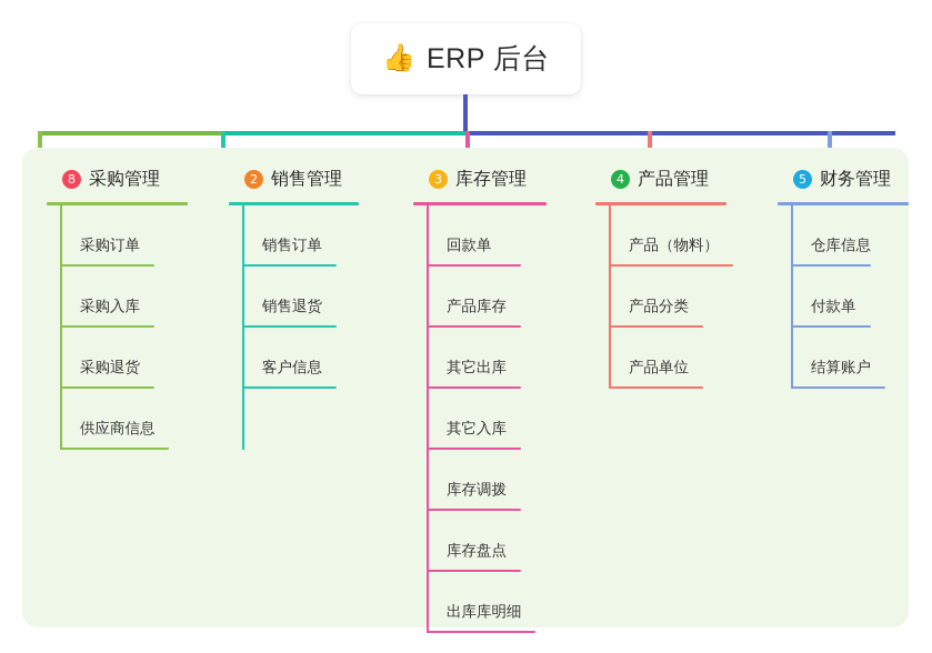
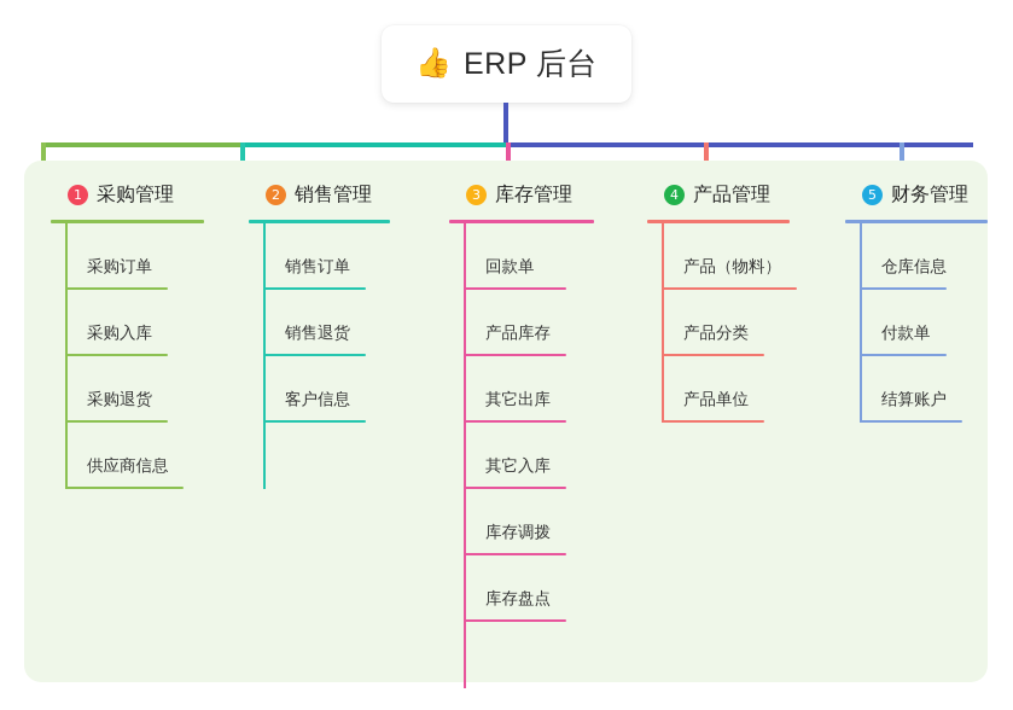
  👍
  ERP 后台
- 8
+ 1
  采购管理
  采购订单
  采购入库
  采购退货
  供应商信息
  2
  销售管理
  销售订单
  销售退货
  客户信息
  3
  库存管理
  回款单
  产品库存
  其它出库
  其它入库
  库存调拨
  库存盘点
- 出库库明细
  4
  产品管理
  产品（物料）
  产品分类
  产品单位
  5
  财务管理
  仓库信息
  付款单
  结算账户
